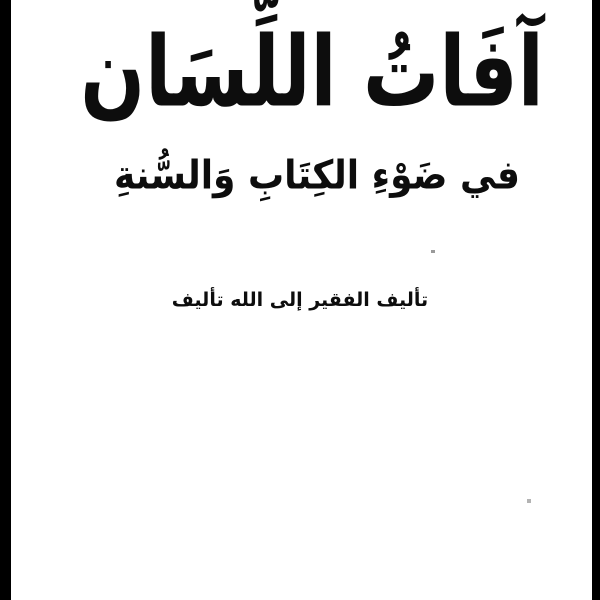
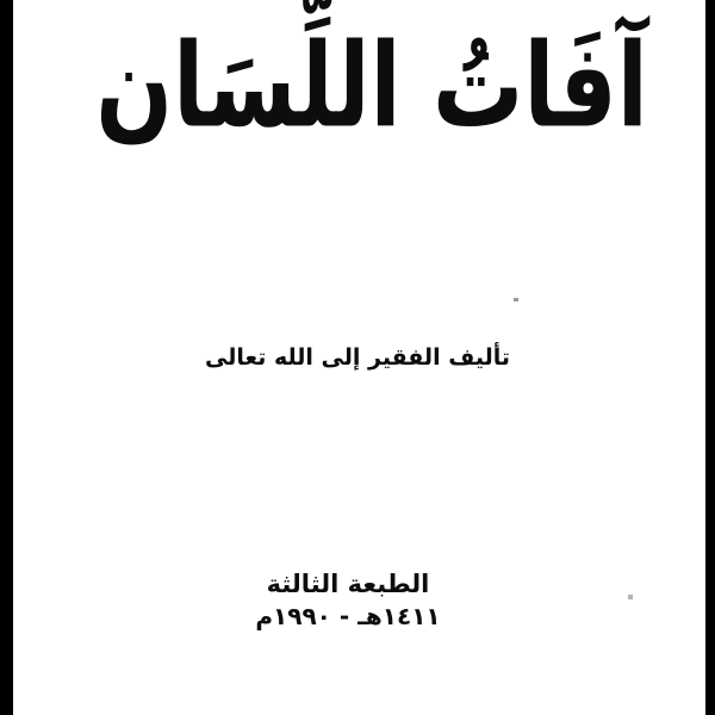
  آفَاتُ اللِّسَان
- في ضَوْءِ الكِتَابِ وَالسُّنةِ
- تأليف الفقير إلى الله تأليف
+ تأليف الفقير إلى الله تعالى
+ الطبعة الثالثة
+ ١٤١١هـ - ١٩٩٠م
